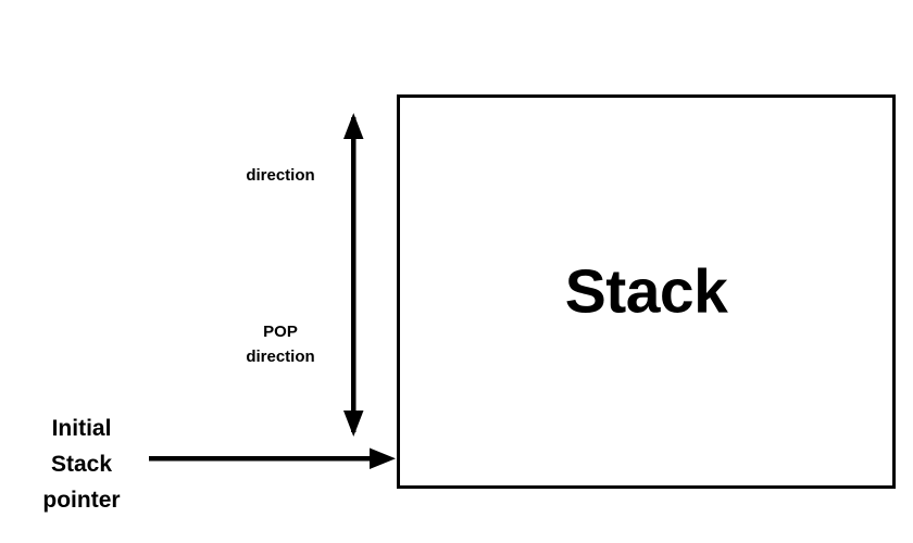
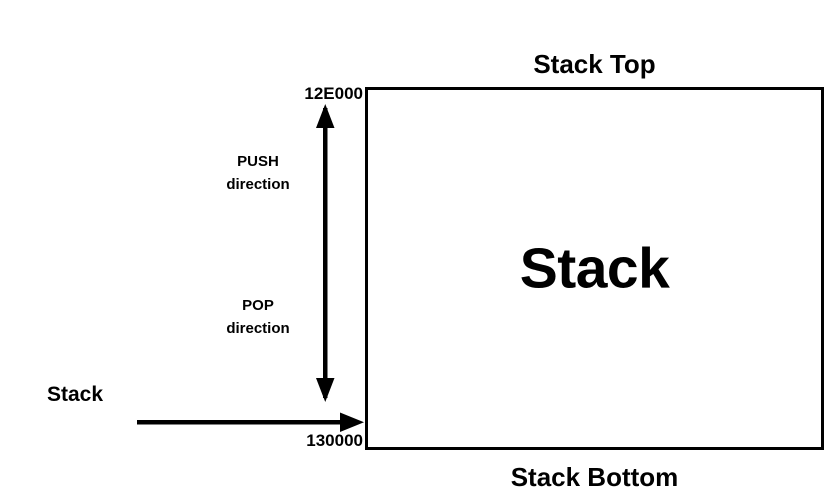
  Stack
+ Stack Top
+ Stack Bottom
+ 12E000
+ 130000
+ PUSH
  direction
  POP
  direction
- Initial
  Stack
- pointer
